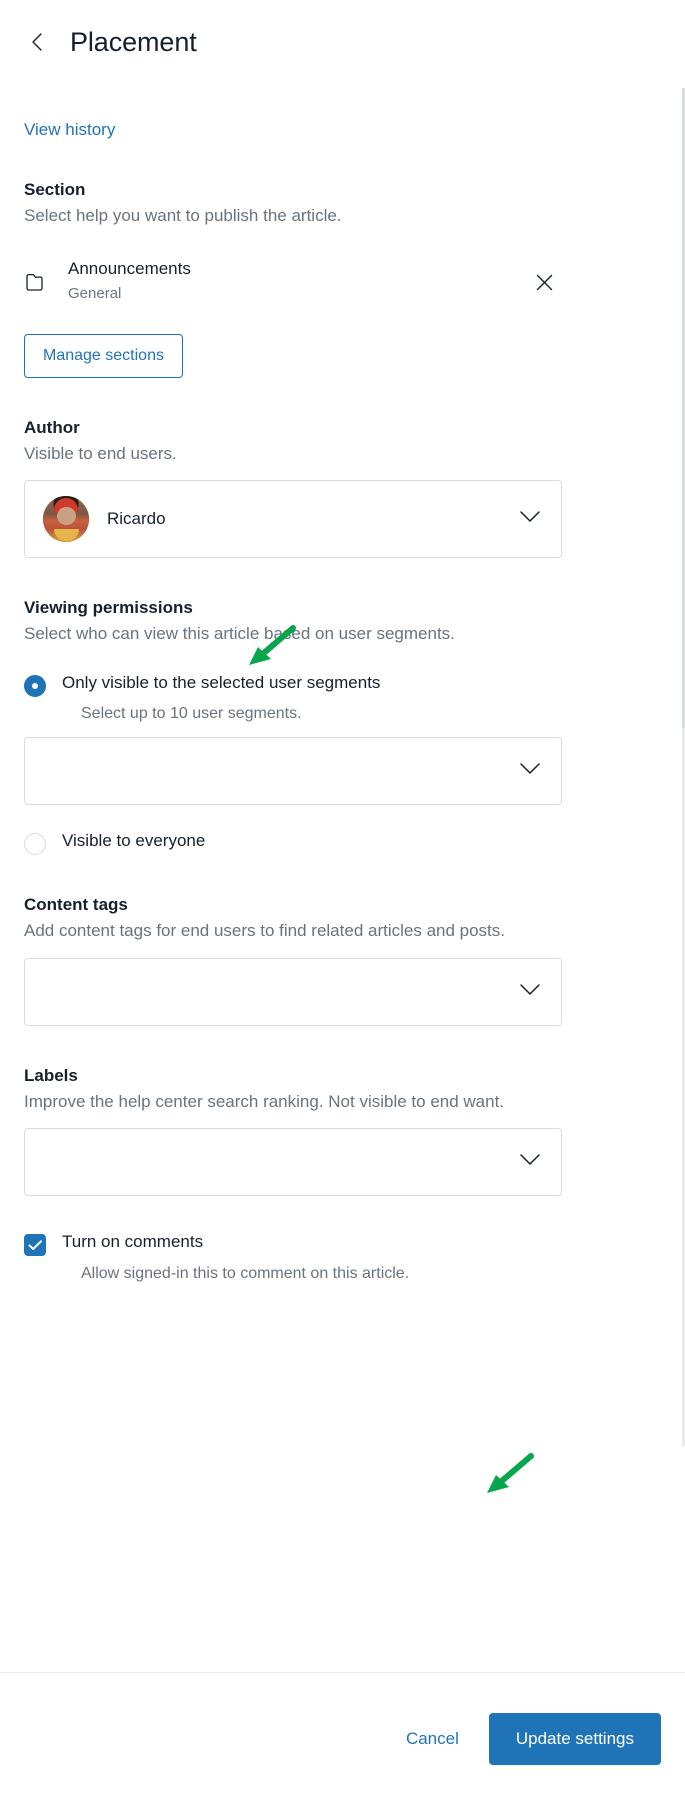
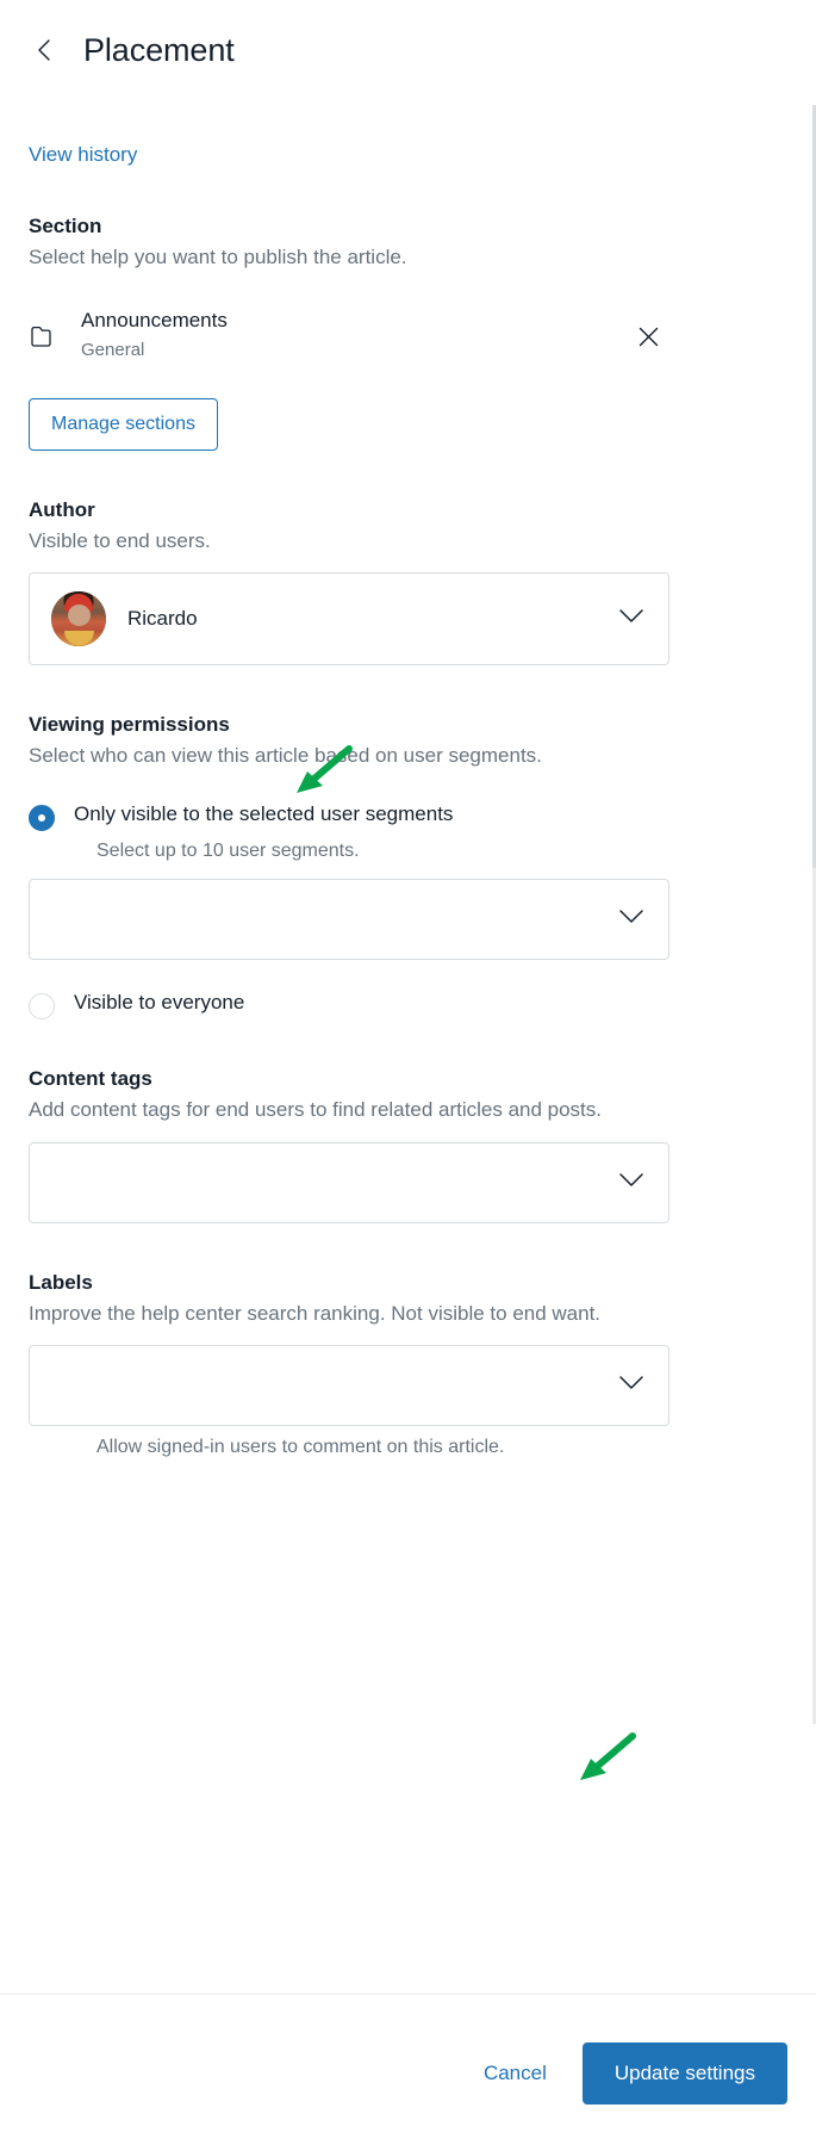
  Placement
  View history
  Section
  Select help you want to publish the article.
  Announcements
  General
  Manage sections
  Author
  Visible to end users.
  Ricardo
  Viewing permissions
  Select who can view this article baed on user segments.
  Only visible to the selected user segments
  Select up to 10 user segments.
  Visible to everyone
  Content tags
  Add content tags for end users to find related articles and posts.
  Labels
  Improve the help center search ranking. Not visible to end want.
- Turn on comments
- Allow signed-in this to comment on this article.
+ Allow signed-in users to comment on this article.
  Cancel
  Update settings
